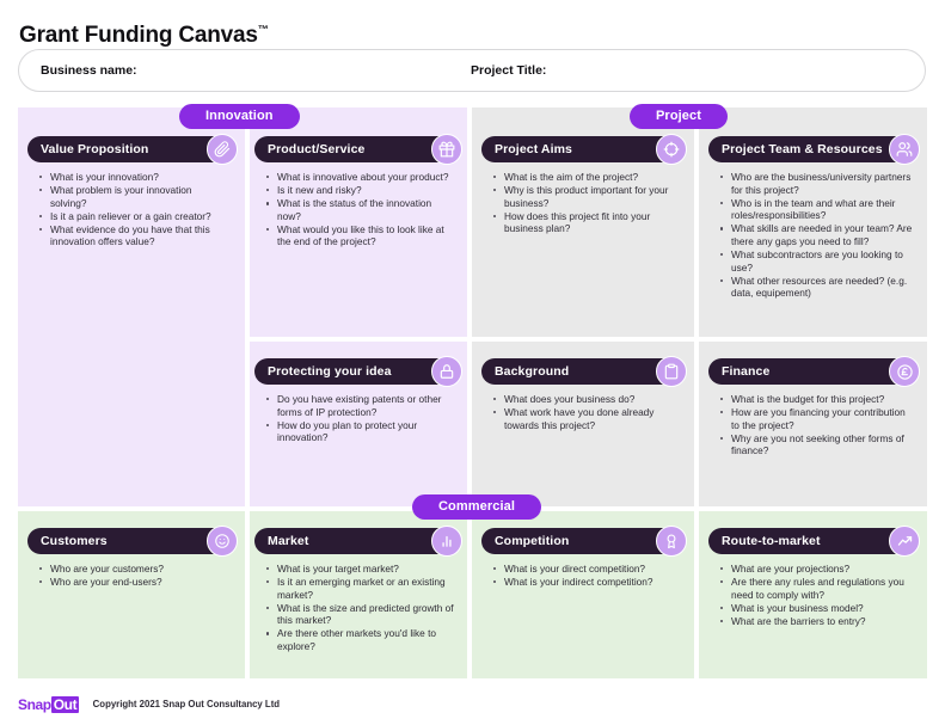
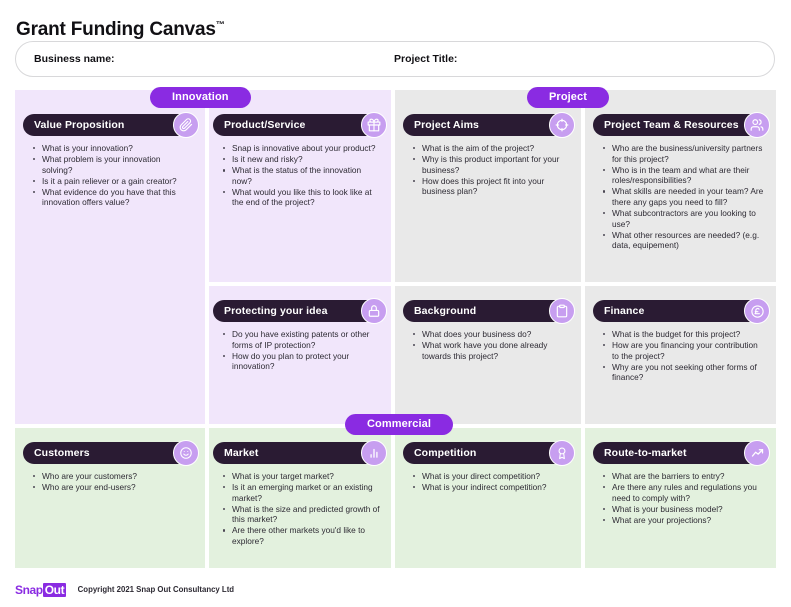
  Grant Funding Canvas™
  Business name:
  Project Title:
  Value Proposition
  What is your innovation?
  What problem is your innovation solving?
  Is it a pain reliever or a gain creator?
  What evidence do you have that this innovation offers value?
  Product/Service
- What is innovative about your product?
+ Snap is innovative about your product?
  Is it new and risky?
  What is the status of the innovation now?
  What would you like this to look like at the end of the project?
  Project Aims
  What is the aim of the project?
  Why is this product important for your business?
  How does this project fit into your business plan?
  Project Team & Resources
  Who are the business/university partners for this project?
  Who is in the team and what are their roles/responsibilities?
  What skills are needed in your team? Are there any gaps you need to fill?
  What subcontractors are you looking to use?
  What other resources are needed? (e.g. data, equipement)
  Protecting your idea
  Do you have existing patents or other forms of IP protection?
  How do you plan to protect your innovation?
  Background
  What does your business do?
  What work have you done already towards this project?
  Finance
  What is the budget for this project?
  How are you financing your contribution to the project?
  Why are you not seeking other forms of finance?
  Customers
  Who are your customers?
  Who are your end-users?
  Market
  What is your target market?
  Is it an emerging market or an existing market?
  What is the size and predicted growth of this market?
  Are there other markets you'd like to explore?
  Competition
  What is your direct competition?
  What is your indirect competition?
  Route-to-market
- What are your projections?
+ What are the barriers to entry?
  Are there any rules and regulations you need to comply with?
  What is your business model?
- What are the barriers to entry?
+ What are your projections?
  Innovation
  Project
  Commercial
  Snap Out Copyright 2021 Snap Out Consultancy Ltd
